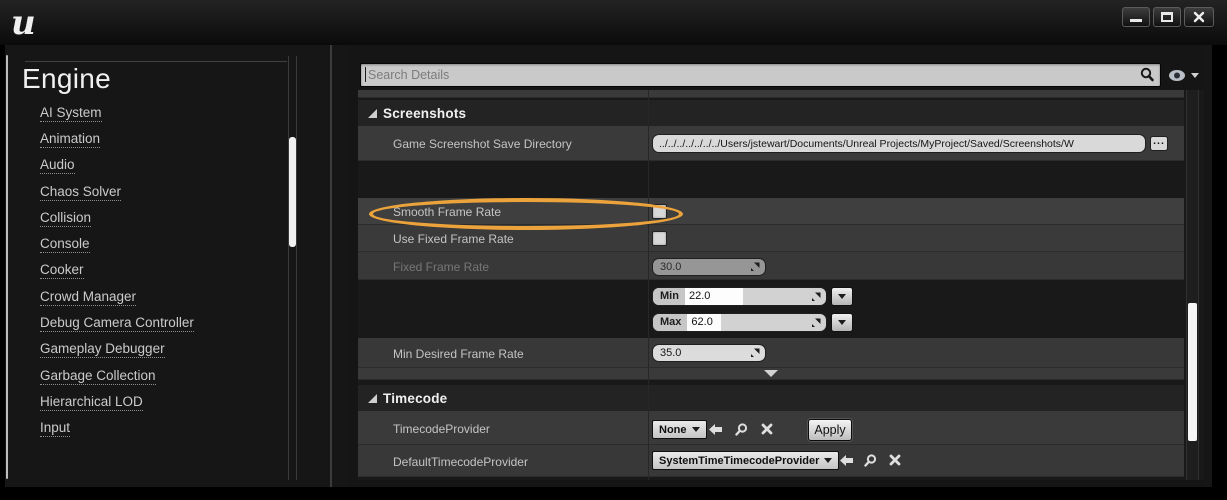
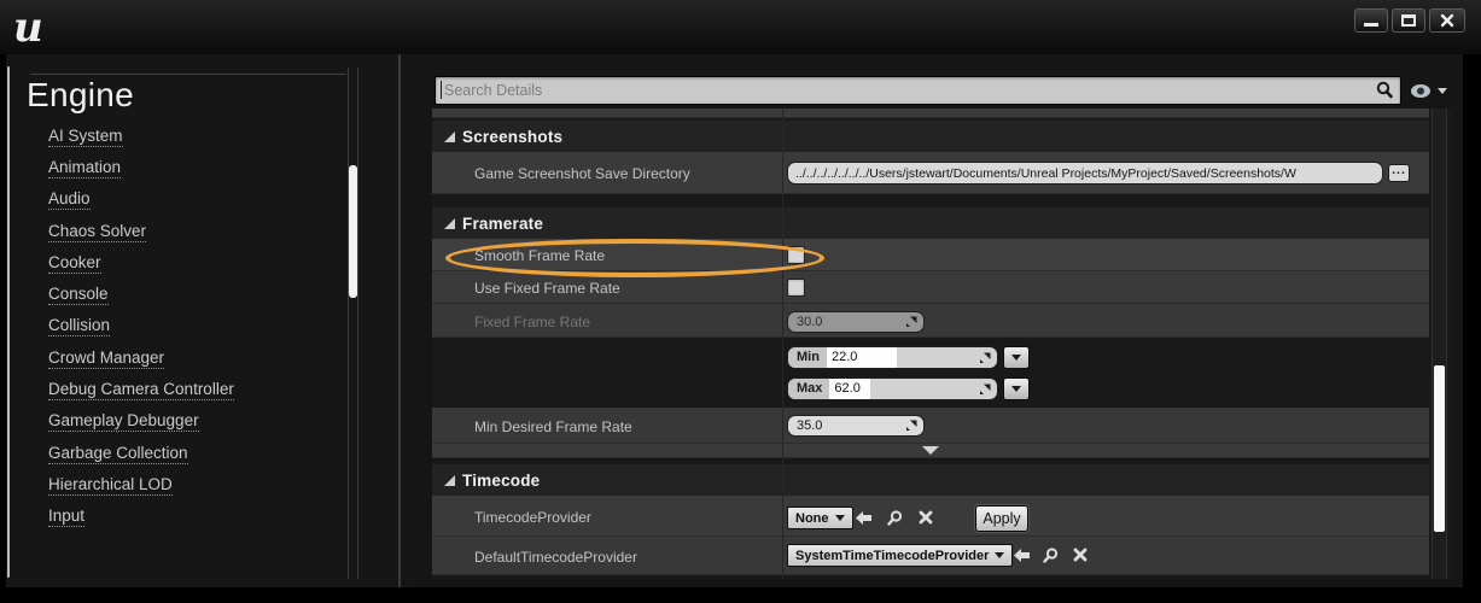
  u
  Engine
  AI System
  Animation
  Audio
  Chaos Solver
- Collision
+ Cooker
  Console
- Cooker
+ Collision
  Crowd Manager
  Debug Camera Controller
  Gameplay Debugger
  Garbage Collection
  Hierarchical LOD
  Input
  Search Details
  Screenshots
  Game Screenshot Save Directory
  ../../../../../../../Users/jstewart/Documents/Unreal Projects/MyProject/Saved/Screenshots/W
  ...
+ Framerate
  Smooth Frame Rate
  Use Fixed Frame Rate
  Fixed Frame Rate
  30.0
  Min
  22.0
  Max
  62.0
  Min Desired Frame Rate
  35.0
  Timecode
  TimecodeProvider
  None
  Apply
  DefaultTimecodeProvider
  SystemTimeTimecodeProvider
